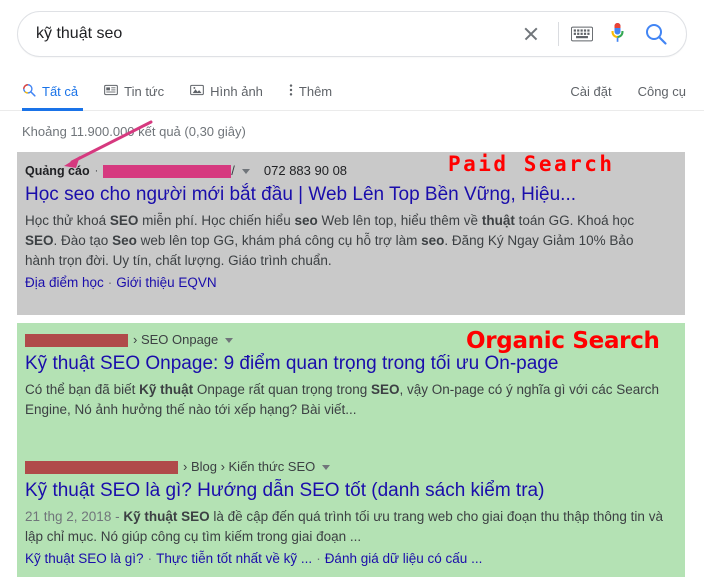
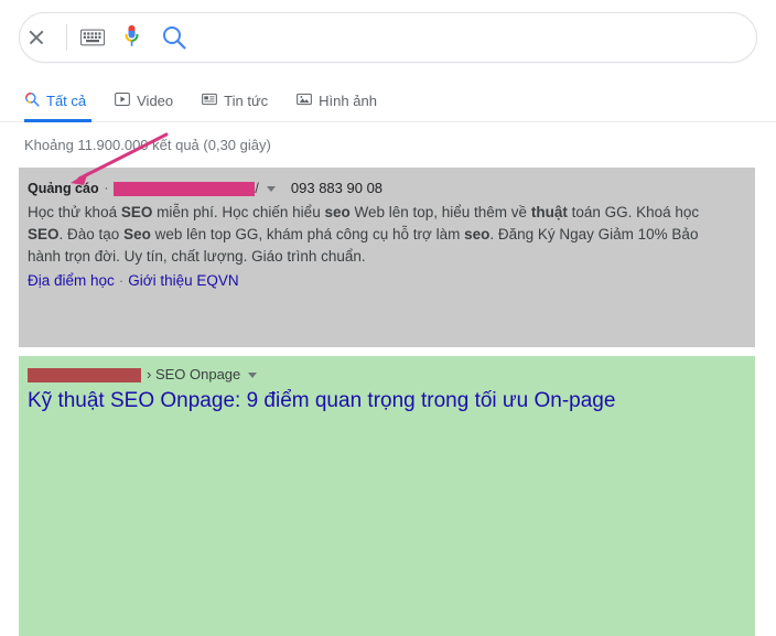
- kỹ thuật seo
  Tất cả
+ Video
  Tin tức
  Hình ảnh
- Thêm
- Cài đặt
- Công cụ
  Khoảng 11.900.00 kết quả (0,30 giây)
  Quảng cáo
  ·
  /
- 072 883 90 08
+ 093 883 90 08
- Học seo cho người mới bắt đầu | Web Lên Top Bền Vững, Hiệu...
  Học thử khoá SEO miễn phí. Học chiến hiểu seo Web lên top, hiểu thêm về thuật toán GG. Khoá học SEO. Đào tạo Seo web lên top GG, khám phá công cụ hỗ trợ làm seo. Đăng Ký Ngay Giảm 10% Bảo hành trọn đời. Uy tín, chất lượng. Giáo trình chuẩn.
  Địa điểm học · Giới thiệu EQVN
  › SEO Onpage
  Kỹ thuật SEO Onpage: 9 điểm quan trọng trong tối ưu On-page
- Có thể bạn đã biết Kỹ thuật Onpage rất quan trọng trong SEO, vậy On-page có ý nghĩa gì với các Search Engine, Nó ảnh hưởng thế nào tới xếp hạng? Bài viết...
- › Blog › Kiến thức SEO
- Kỹ thuật SEO là gì? Hướng dẫn SEO tốt (danh sách kiểm tra)
- 21 thg 2, 2018 - Kỹ thuật SEO là đề cập đến quá trình tối ưu trang web cho giai đoạn thu thập thông tin và lập chỉ mục. Nó giúp công cụ tìm kiếm trong giai đoạn ...
- Kỹ thuật SEO là gì? · Thực tiễn tốt nhất về kỹ ... · Đánh giá dữ liệu có cấu ...
- Paid Search
- Organic Search
